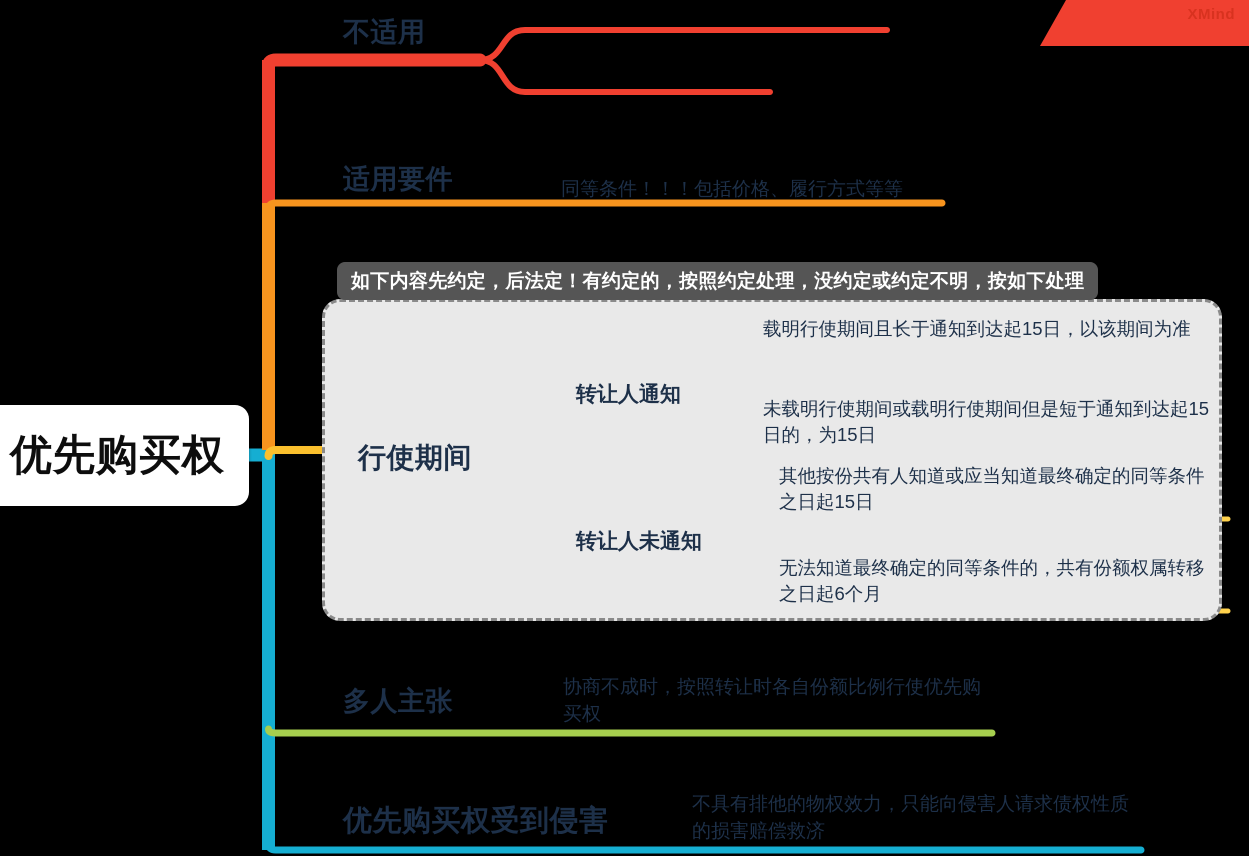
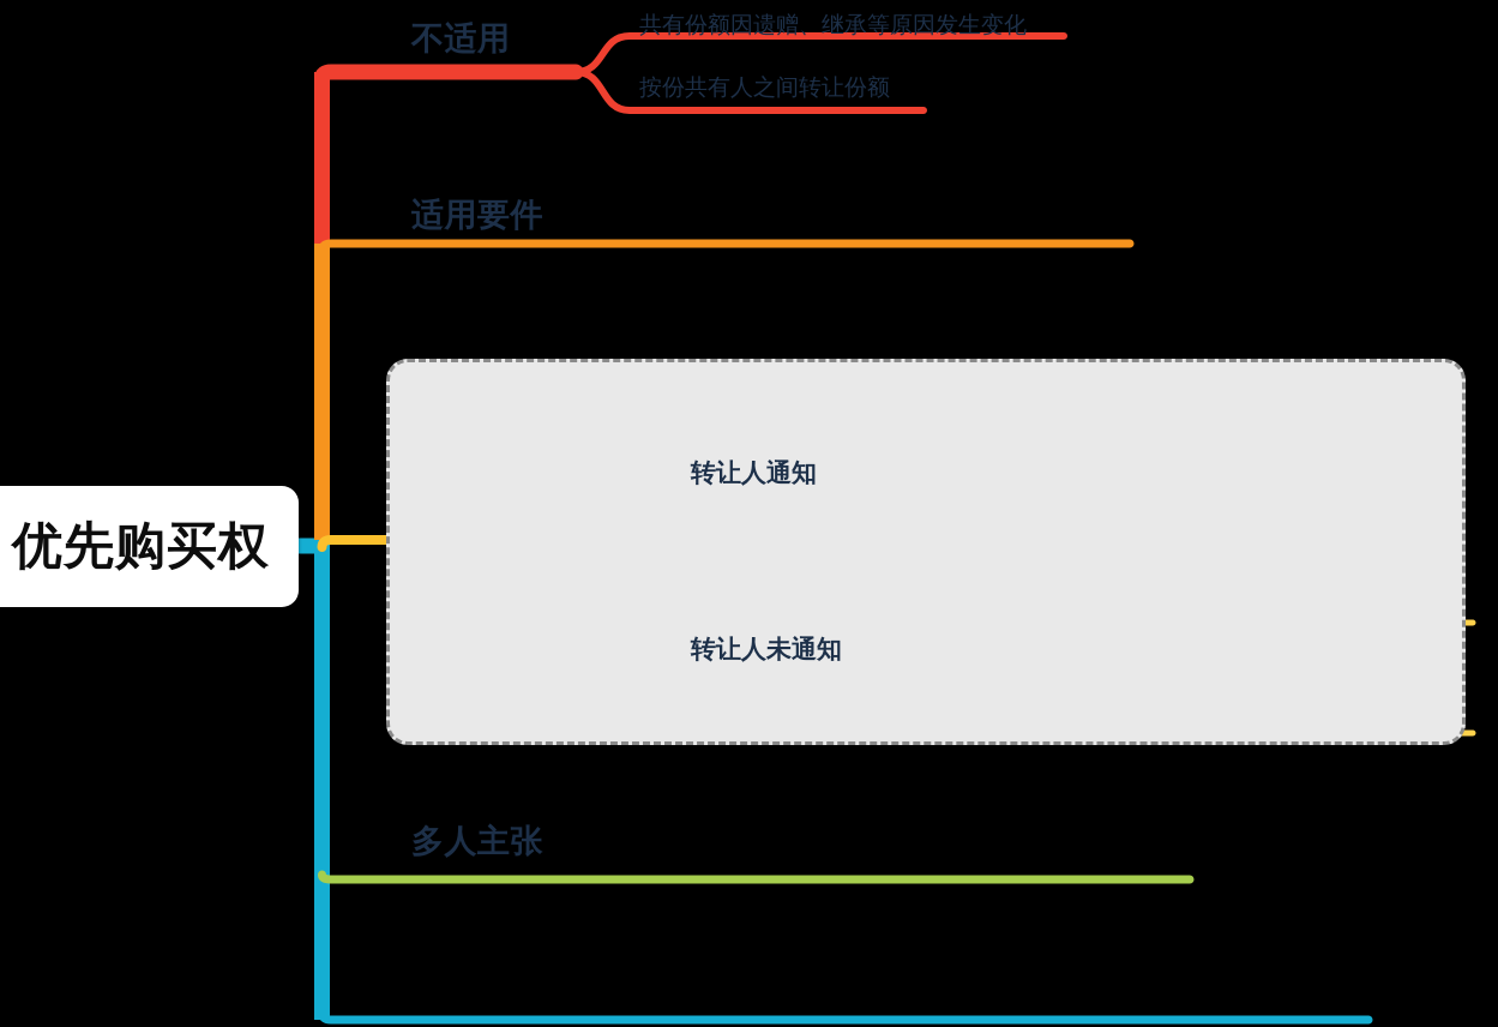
  优先购买权
  不适用
+ 共有份额因遗赠、继承等原因发生变化
+ 按份共有人之间转让份额
  适用要件
- 同等条件！！！包括价格、履行方式等等
- 如下内容先约定，后法定！有约定的，按照约定处理，没约定或约定不明，按如下处理
- 行使期间
  转让人通知
  转让人未通知
- 载明行使期间且长于通知到达起15日，以该期间为准
- 未载明行使期间或载明行使期间但是短于通知到达起15日的，为15日
- 其他按份共有人知道或应当知道最终确定的同等条件之日起15日
- 无法知道最终确定的同等条件的，共有份额权属转移之日起6个月
  多人主张
- 协商不成时，按照转让时各自份额比例行使优先购买权
- 优先购买权受到侵害
- 不具有排他的物权效力，只能向侵害人请求债权性质的损害赔偿救济
- XMind
